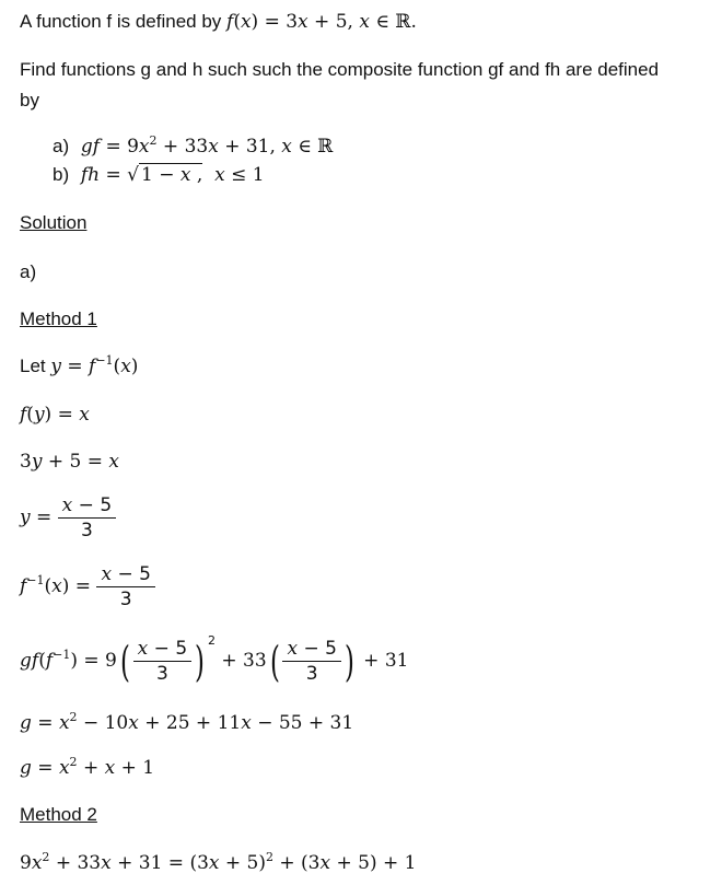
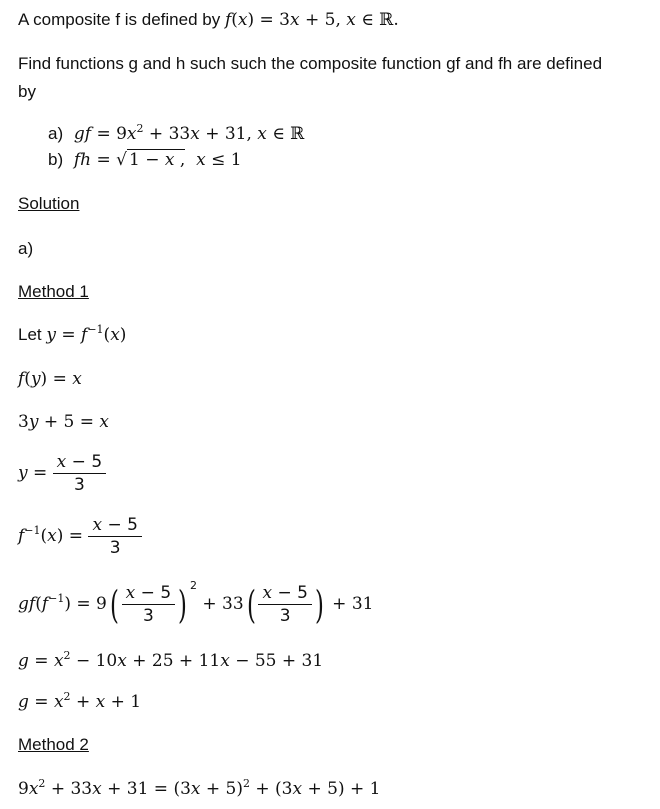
- A function f is defined by f(x) = 3x + 5, x ∈ ℝ.
+ A composite f is defined by f(x) = 3x + 5, x ∈ ℝ.
  Find functions g and h such such the composite function gf and fh are defined
  by
  a) gf = 9x2 + 33x + 31, x ∈ ℝ
  b) fh = √1 − x , x ≤ 1
  Solution
  a)
  Method 1
  Let y = f−1(x)
  f(y) = x
  3y + 5 = x
  y =
  x − 5
  3
  f−1(x) =
  x − 5
  3
  gf(f−1) = 9 (
  x − 5
  3
  ) 2 + 33 (
  x − 5
  3
  ) + 31
  g = x2 − 10x + 25 + 11x − 55 + 31
  g = x2 + x + 1
  Method 2
  9x2 + 33x + 31 = (3x + 5)2 + (3x + 5) + 1
